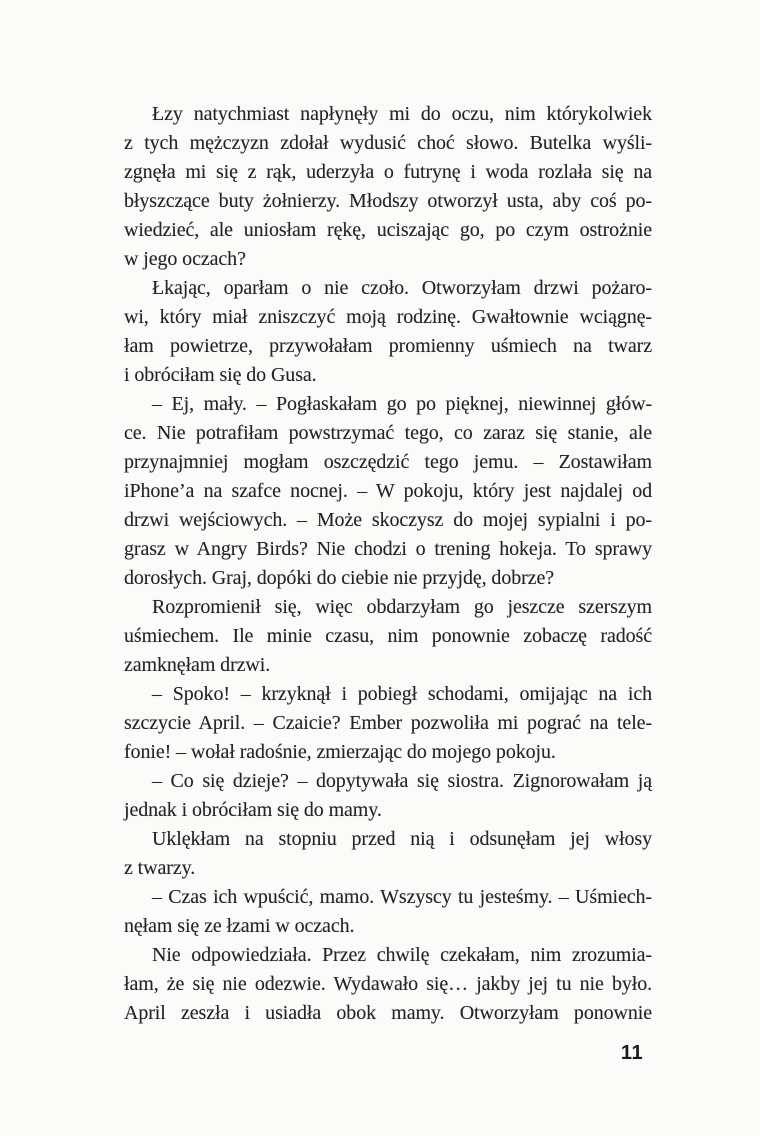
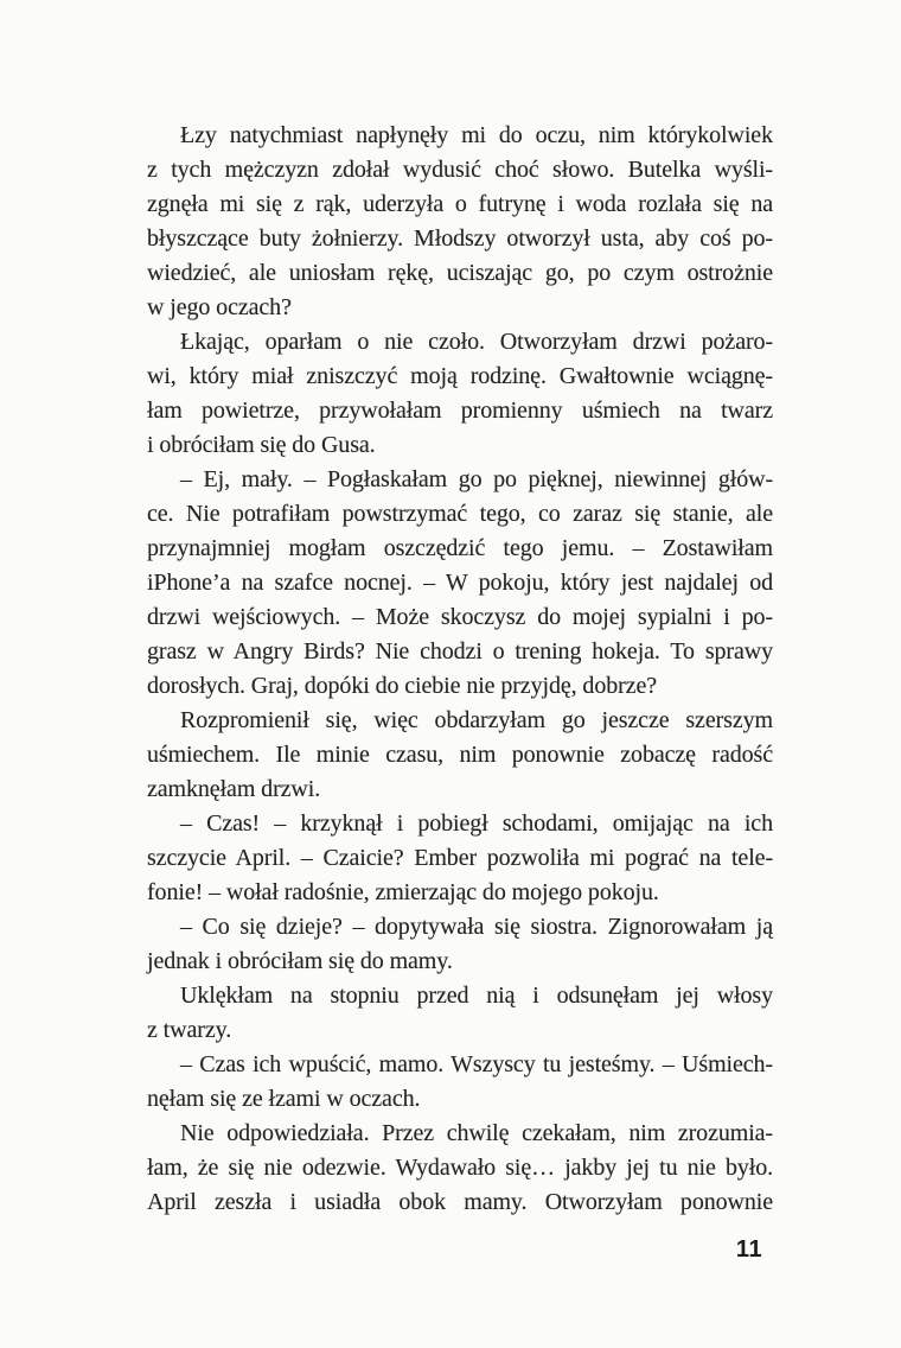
  Łzy natychmiast napłynęły mi do oczu, nim którykolwiek
  z tych mężczyzn zdołał wydusić choć słowo. Butelka wyśli-
  zgnęła mi się z rąk, uderzyła o futrynę i woda rozlała się na
  błyszczące buty żołnierzy. Młodszy otworzył usta, aby coś po-
  wiedzieć, ale uniosłam rękę, uciszając go, po czym ostrożnie
  w jego oczach?
  Łkając, oparłam o nie czoło. Otworzyłam drzwi pożaro-
  wi, który miał zniszczyć moją rodzinę. Gwałtownie wciągnę-
  łam powietrze, przywołałam promienny uśmiech na twarz
  i obróciłam się do Gusa.
  – Ej, mały. – Pogłaskałam go po pięknej, niewinnej głów-
  ce. Nie potrafiłam powstrzymać tego, co zaraz się stanie, ale
  przynajmniej mogłam oszczędzić tego jemu. – Zostawiłam
  iPhone’a na szafce nocnej. – W pokoju, który jest najdalej od
  drzwi wejściowych. – Może skoczysz do mojej sypialni i po-
  grasz w Angry Birds? Nie chodzi o trening hokeja. To sprawy
  dorosłych. Graj, dopóki do ciebie nie przyjdę, dobrze?
  Rozpromienił się, więc obdarzyłam go jeszcze szerszym
  uśmiechem. Ile minie czasu, nim ponownie zobaczę radość
  zamknęłam drzwi.
- – Spoko! – krzyknął i pobiegł schodami, omijając na ich
+ – Czas! – krzyknął i pobiegł schodami, omijając na ich
  szczycie April. – Czaicie? Ember pozwoliła mi pograć na tele-
  fonie! – wołał radośnie, zmierzając do mojego pokoju.
  – Co się dzieje? – dopytywała się siostra. Zignorowałam ją
  jednak i obróciłam się do mamy.
  Uklękłam na stopniu przed nią i odsunęłam jej włosy
  z twarzy.
  – Czas ich wpuścić, mamo. Wszyscy tu jesteśmy. – Uśmiech-
  nęłam się ze łzami w oczach.
  Nie odpowiedziała. Przez chwilę czekałam, nim zrozumia-
  łam, że się nie odezwie. Wydawało się… jakby jej tu nie było.
  April zeszła i usiadła obok mamy. Otworzyłam ponownie
  11
